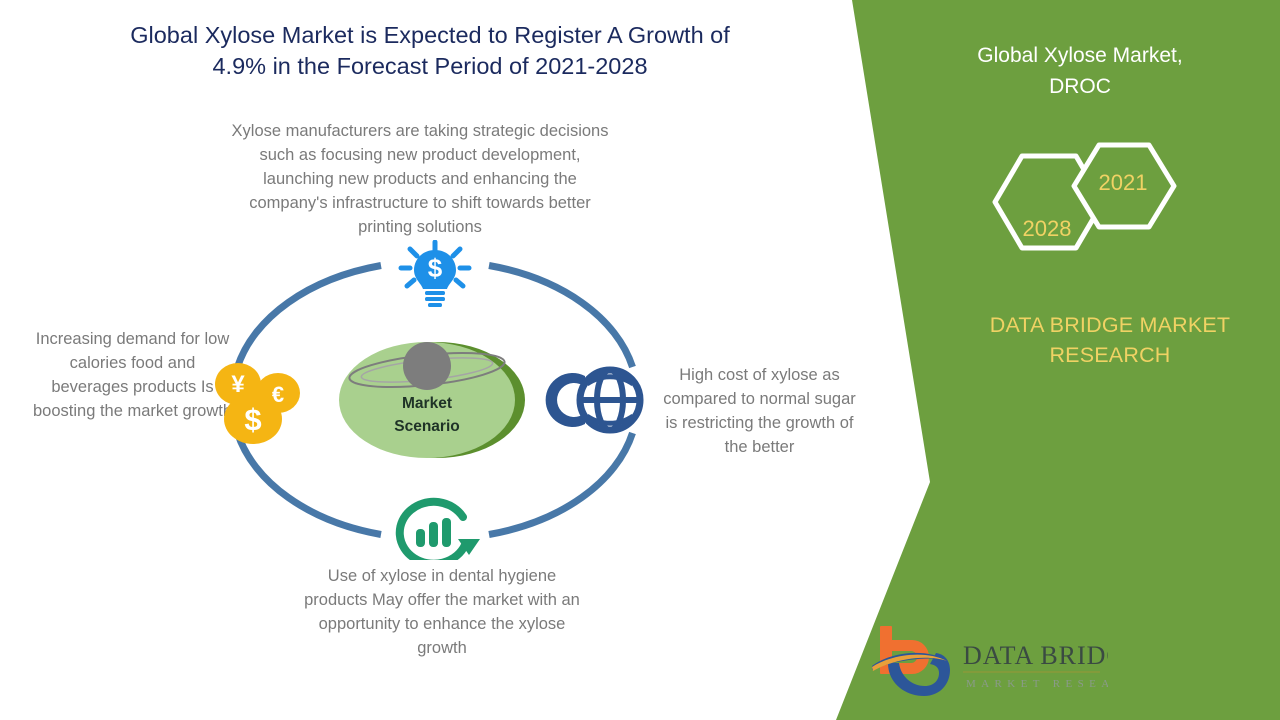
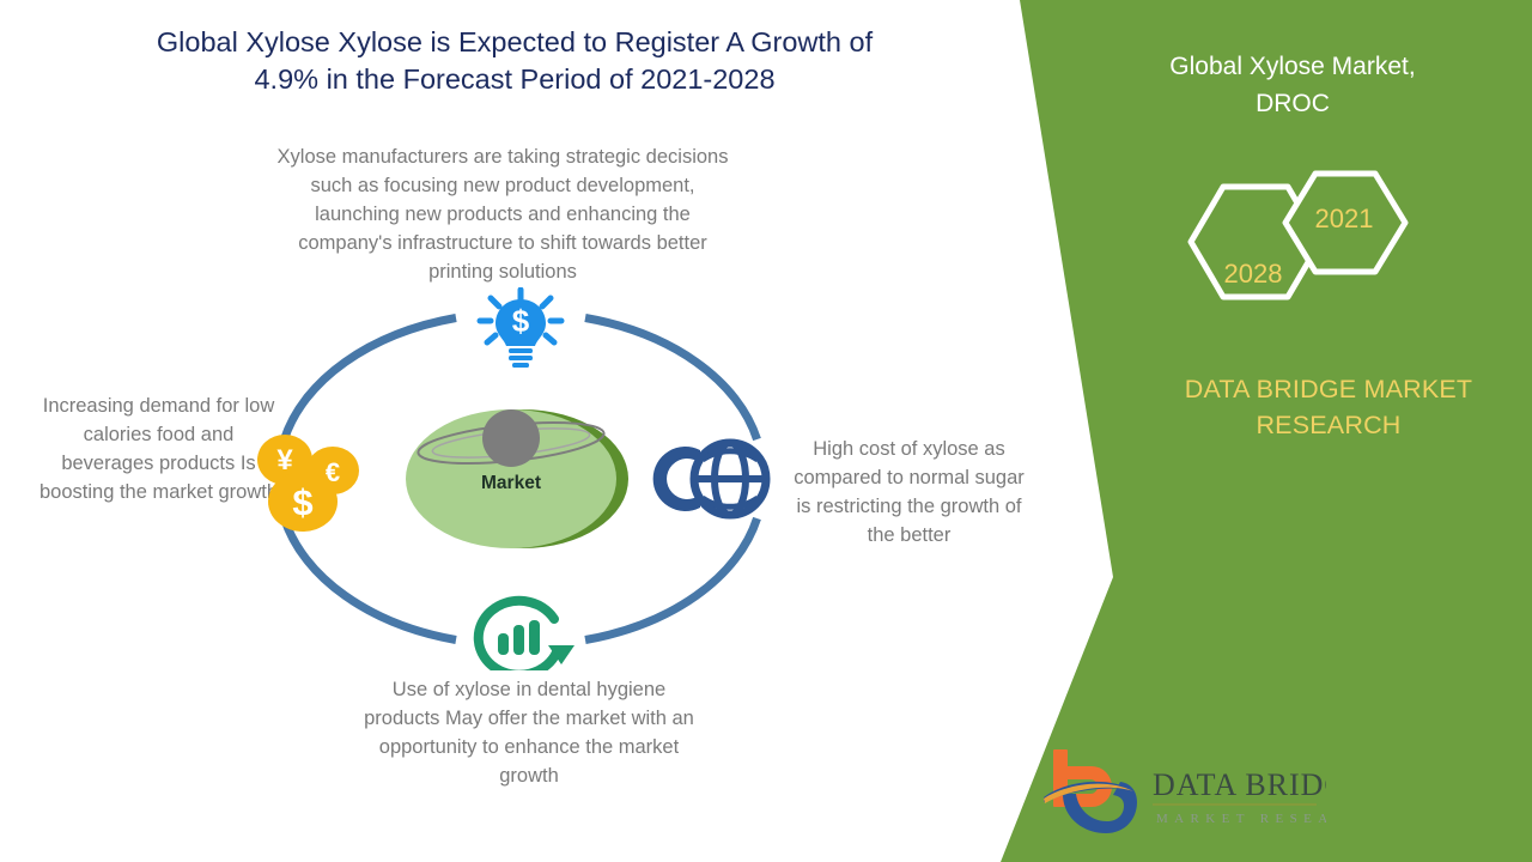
- Global Xylose Market is Expected to Register A Growth of
+ Global Xylose Xylose is Expected to Register A Growth of
  4.9% in the Forecast Period of 2021-2028
  Xylose manufacturers are taking strategic decisions such as focusing new product development, launching new products and enhancing the company's infrastructure to shift towards better printing solutions
  Increasing demand for low calories food and beverages products Is boosting the market growt
  High cost of xylose as compared to normal sugar is restricting the growth of the better
- Use of xylose in dental hygiene products May offer the market with an opportunity to enhance the xylose growth
+ Use of xylose in dental hygiene products May offer the market with an opportunity to enhance the market growth
  $
  ¥
  €
  $
  Market
- Scenario
  Global Xylose Market,
  DROC
  2021
  2028
  DATA BRIDGE MARKET
  RESEARCH
  DATA BRID
  MARKET RESEA
